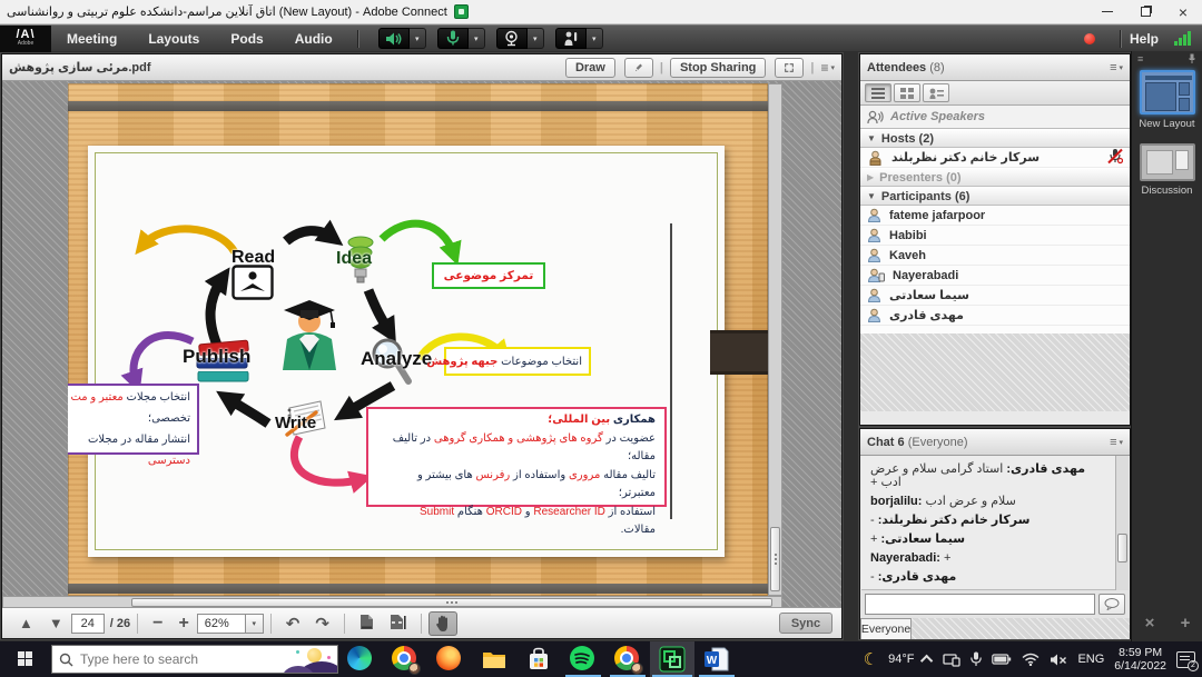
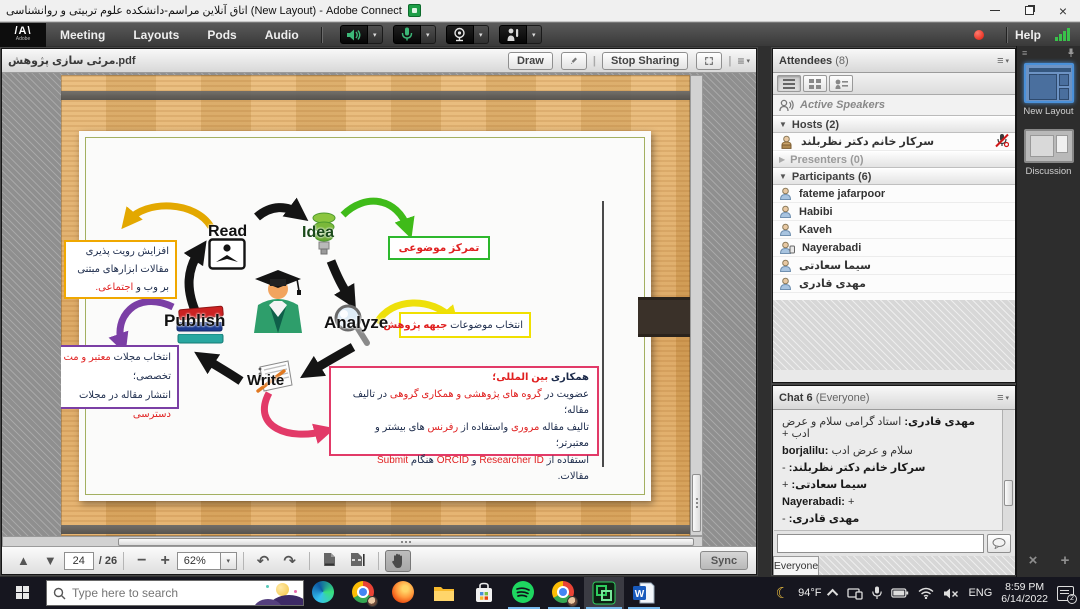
  اتاق آنلاین مراسم-دانشکده علوم تربیتی و روانشناسی (New Layout) - Adobe Connect
  ×
  /A\
  Meeting
  Layouts
  Pods
  Audio
  Help
  مرئی سازی پژوهش.pdf
  Draw
  |
  Stop Sharing
  |
  ≡
  Read
  Idea
  Analyz
  Write
  Publish
+ افزایش رویت پذیری مقالات ابزارهای مبتنی بر وب و اجتماعی.
  تمرکز موضوعی
  انتخاب موضوعات جبهه پژوهش
  انتخاب مجلات معتبر و مت
  تخصصی؛
  انتشار مقاله در مجلات دسترسی
  همکاری بین المللی؛
  عضویت در گروه های پژوهشی و همکاری گروهی در تالیف مقاله؛
  تالیف مقاله مروری واستفاده از رفرنس های بیشتر و معتبرتر؛
  استفاده از Researcher ID و ORCID هنگام Submit
  مقالات.
  ▲
  ▼
  24
  / 26
  −
  +
  62%
  ↶
  ↷
  Sync
  Attendees
  (8)
  ≡
  Active Speakers
  ▼
  Hosts (2)
  سرکار خانم دکتر نظربلند
  ▶
  Presenters (0)
  ▼
  Participants (6)
  fateme jafarpoor
  Habibi
  Kaveh
  Nayerabadi
  سیما سعادتی
  مهدی قادری
  Chat 6
  (Everyone)
  ≡
  مهدی قادری: استاد گرامی سلام و عرض ادب +
  borjalilu: سلام و عرض ادب
  سرکار خانم دکتر نظربلند: -
  سیما سعادتی: +
  Nayerabadi: +
  مهدی قادری: -
  Everyone
  ≡
  New Layout
  Discussion
  ×
  +
  Type here to search
  W
  ☾
  94°F
  ENG
  8:59 PM
  6/14/2022
